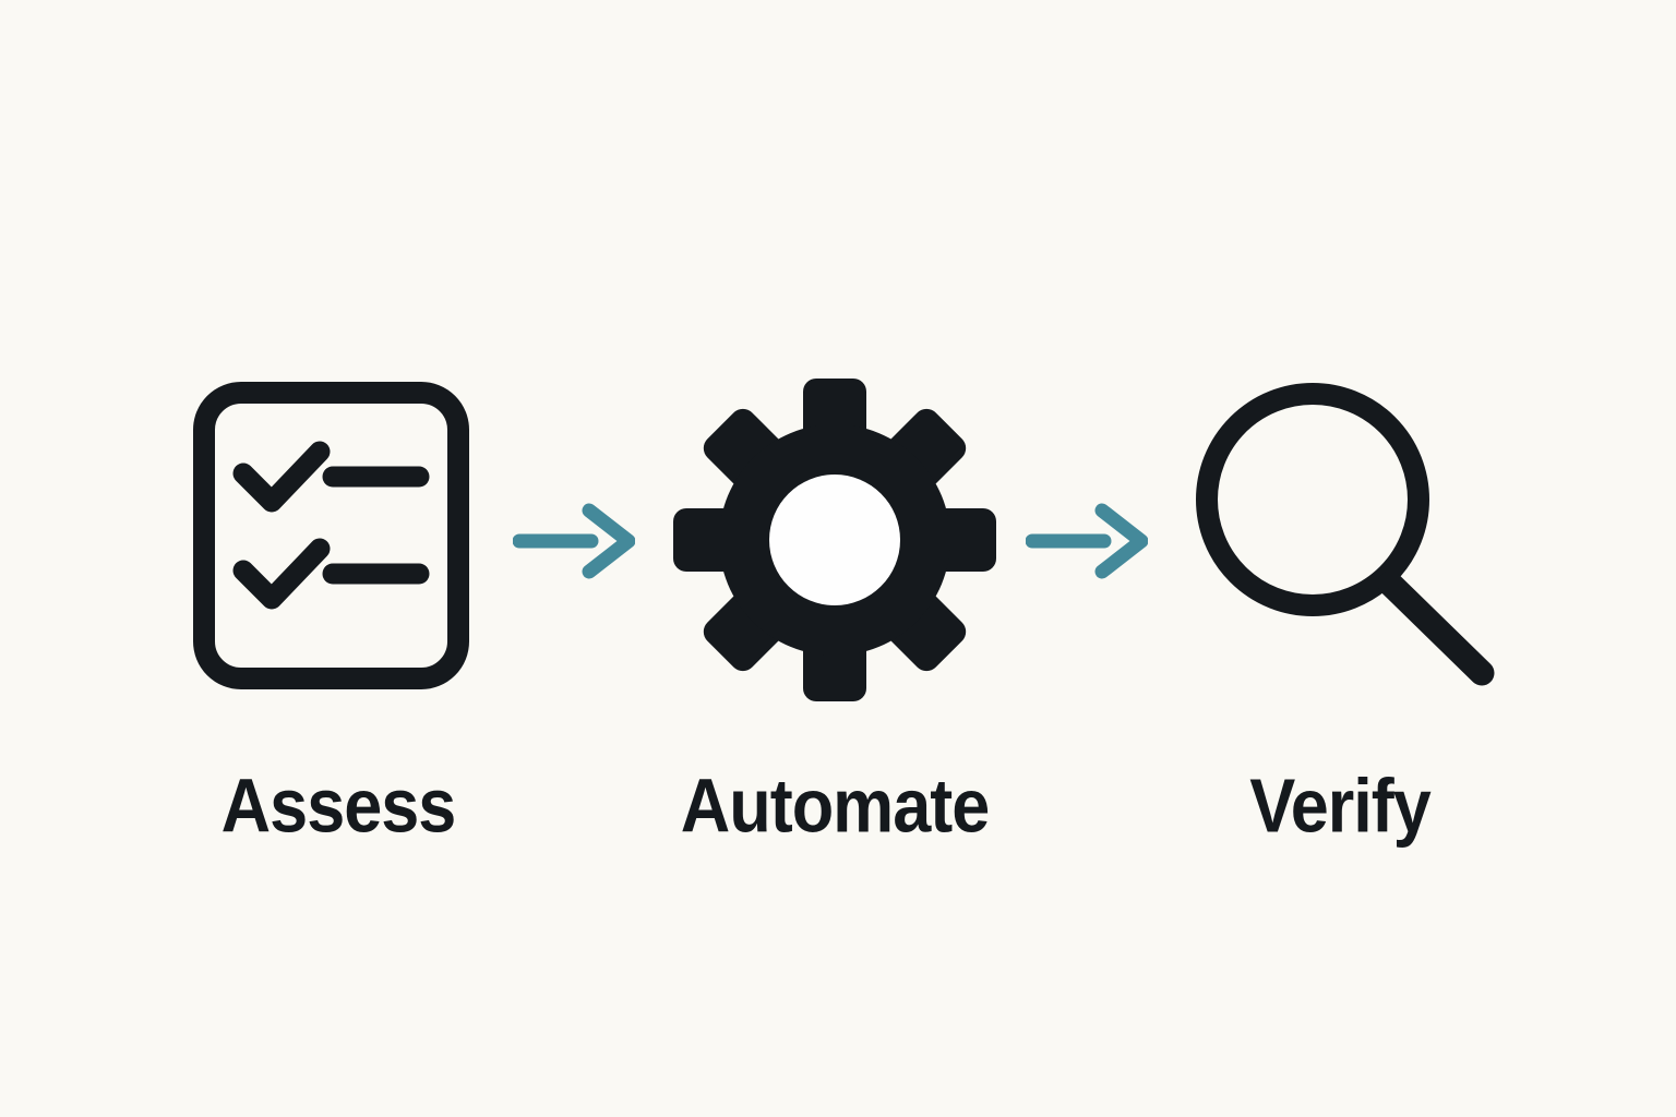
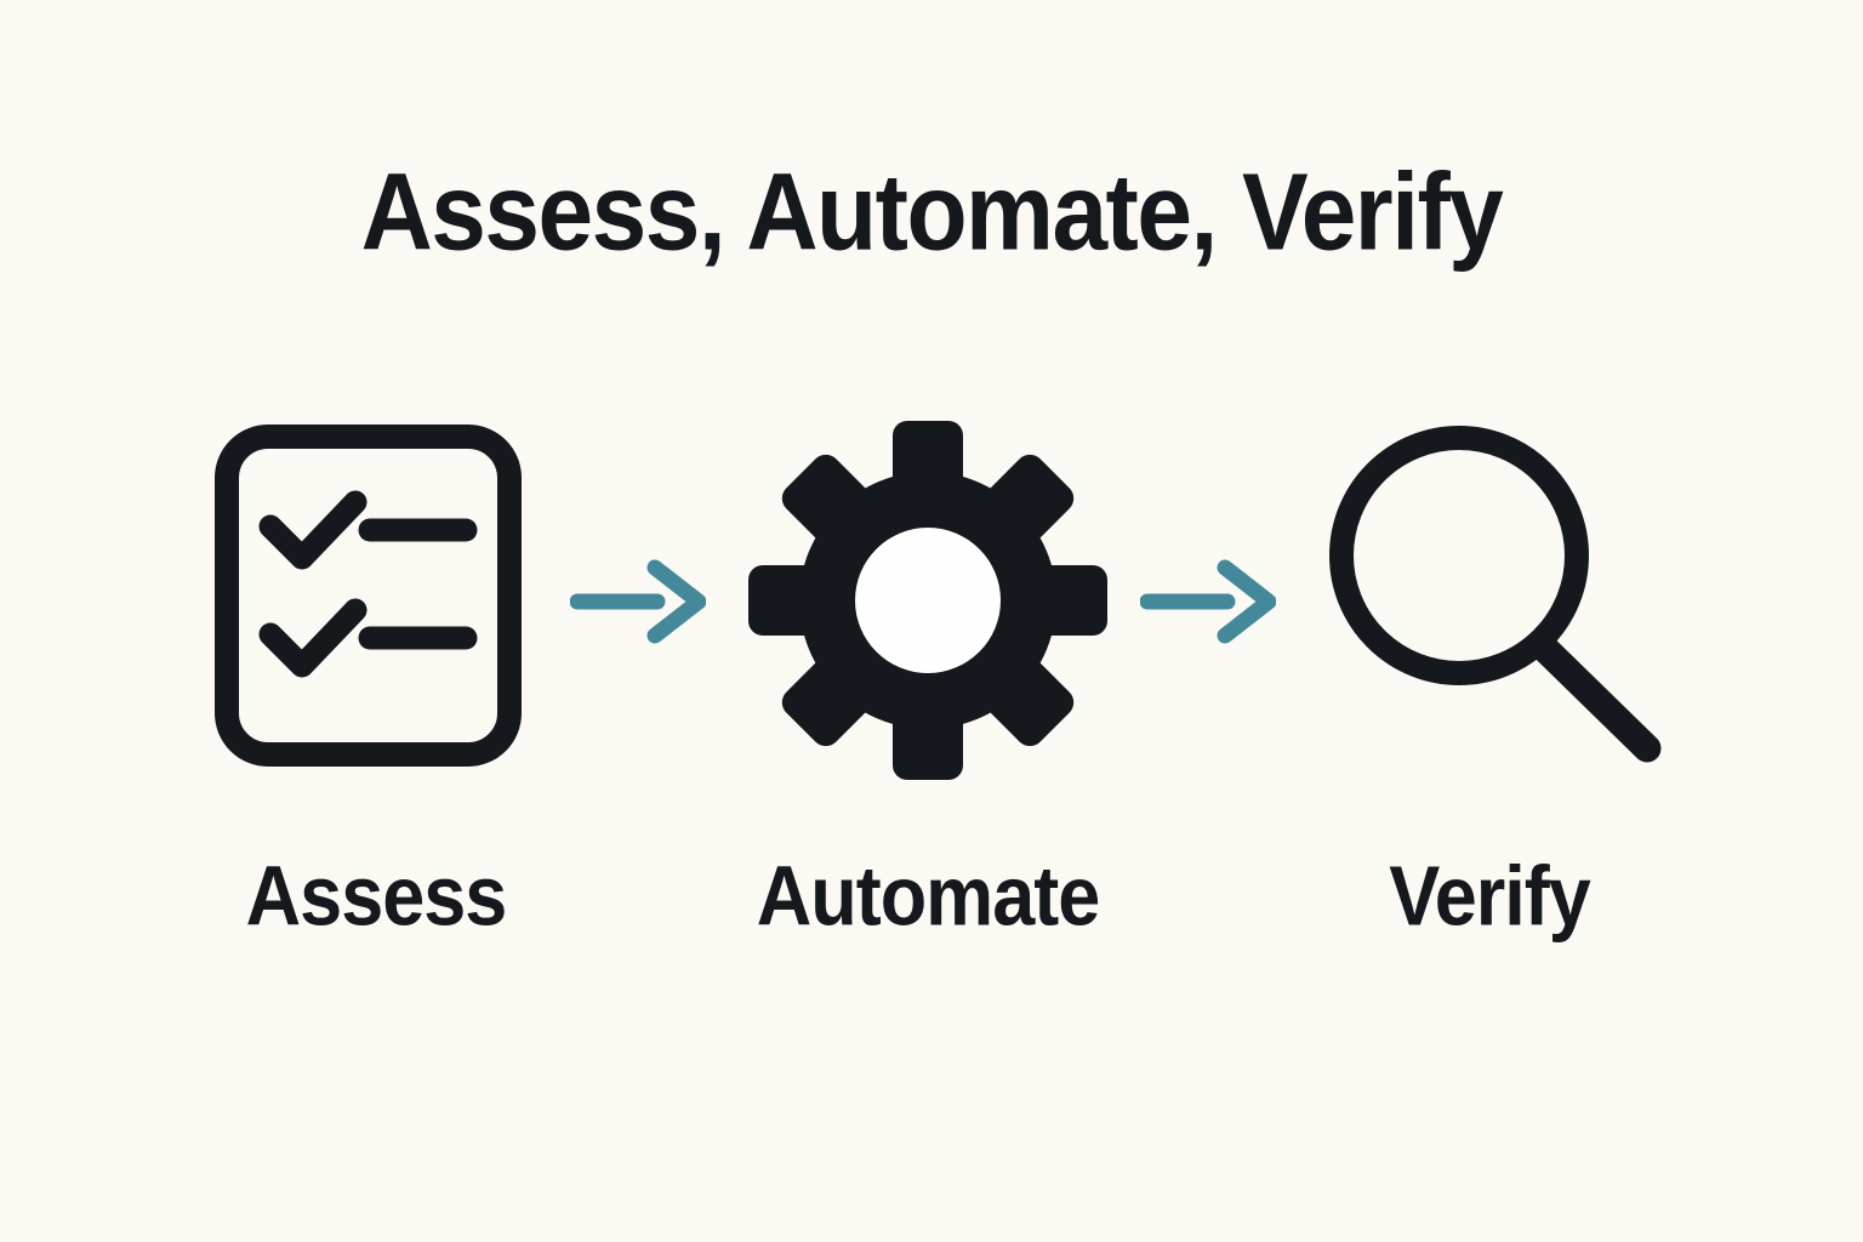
+ Assess, Automate, Verify
  Assess
  Automate
  Verify
